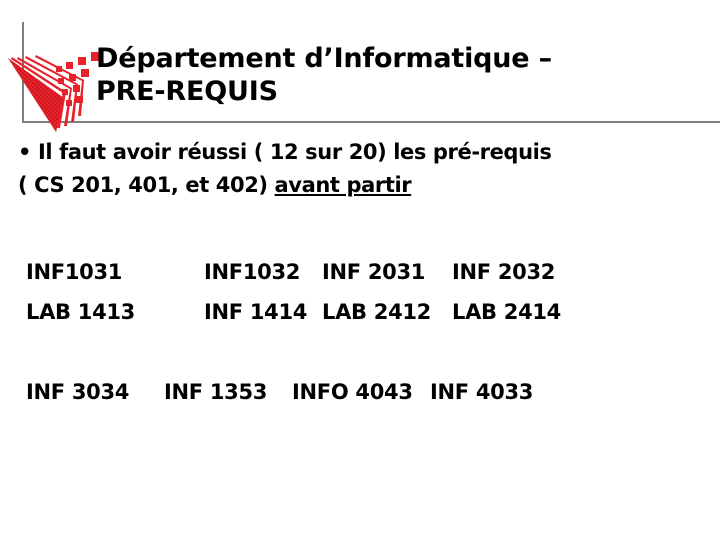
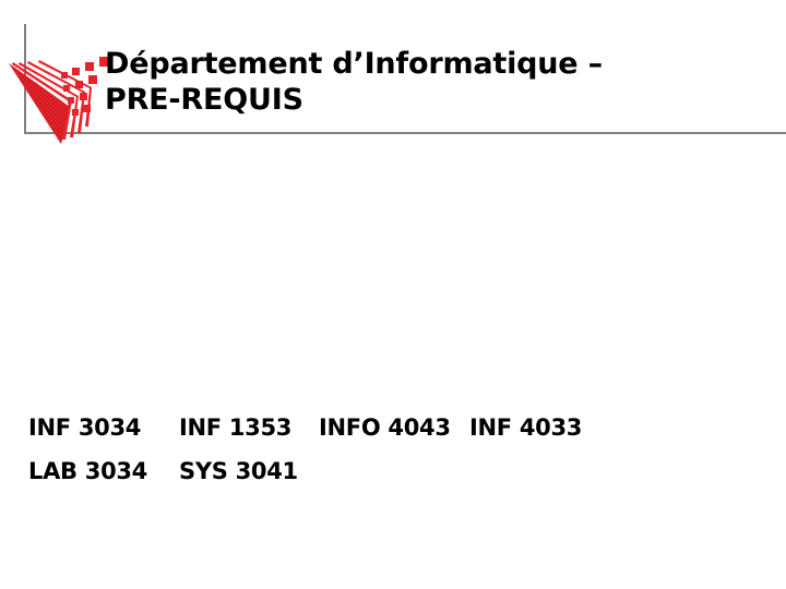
  Département d’Informatique –
  PRE-REQUIS
- • Il faut avoir réussi ( 12 sur 20) les pré-requis
- ( CS 201, 401, et 402) avant partir
- INF1031 INF1032 INF 2031 INF 2032
- LAB 1413 INF 1414 LAB 2412 LAB 2414
  INF 3034 INF 1353 INFO 4043 INF 4033
+ LAB 3034 SYS 3041
